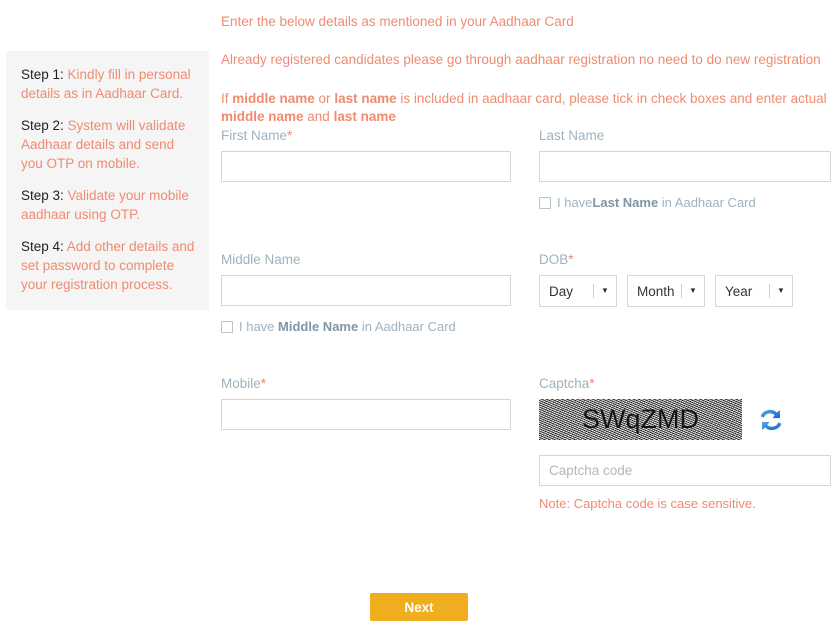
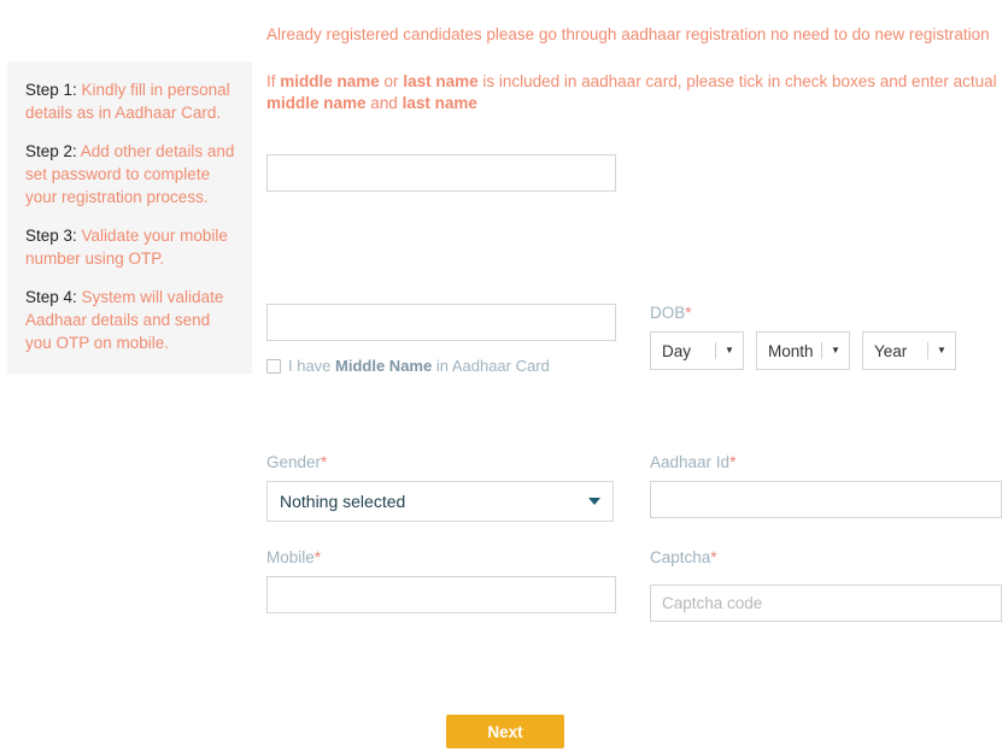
- Enter the below details as mentioned in your Aadhaar Card
  Already registered candidates please go through aadhaar registration no need to do new registration
  If middle name or last name is included in aadhaar card, please tick in check boxes and enter actual middle name and last name
  Step 1: Kindly fill in personal details as in Aadhaar Card.
- Step 2: System will validate Aadhaar details and send you OTP on mobile.
+ Step 2: Add other details and set password to complete your registration process.
- Step 3: Validate your mobile aadhaar using OTP.
+ Step 3: Validate your mobile number using OTP.
- Step 4: Add other details and set password to complete your registration process.
+ Step 4: System will validate Aadhaar details and send you OTP on mobile.
- First Name*
- Last Name
- I haveLast Name in Aadhaar Card
- Middle Name
  I have Middle Name in Aadhaar Card
  DOB*
  Day
  ▼
  Month
  ▼
  Year
  ▼
+ Gender*
+ Nothing selected
+ Aadhaar Id*
  Mobile*
  Captcha*
- SWqZMD
  Captcha code
- Note: Captcha code is case sensitive.
  Next
